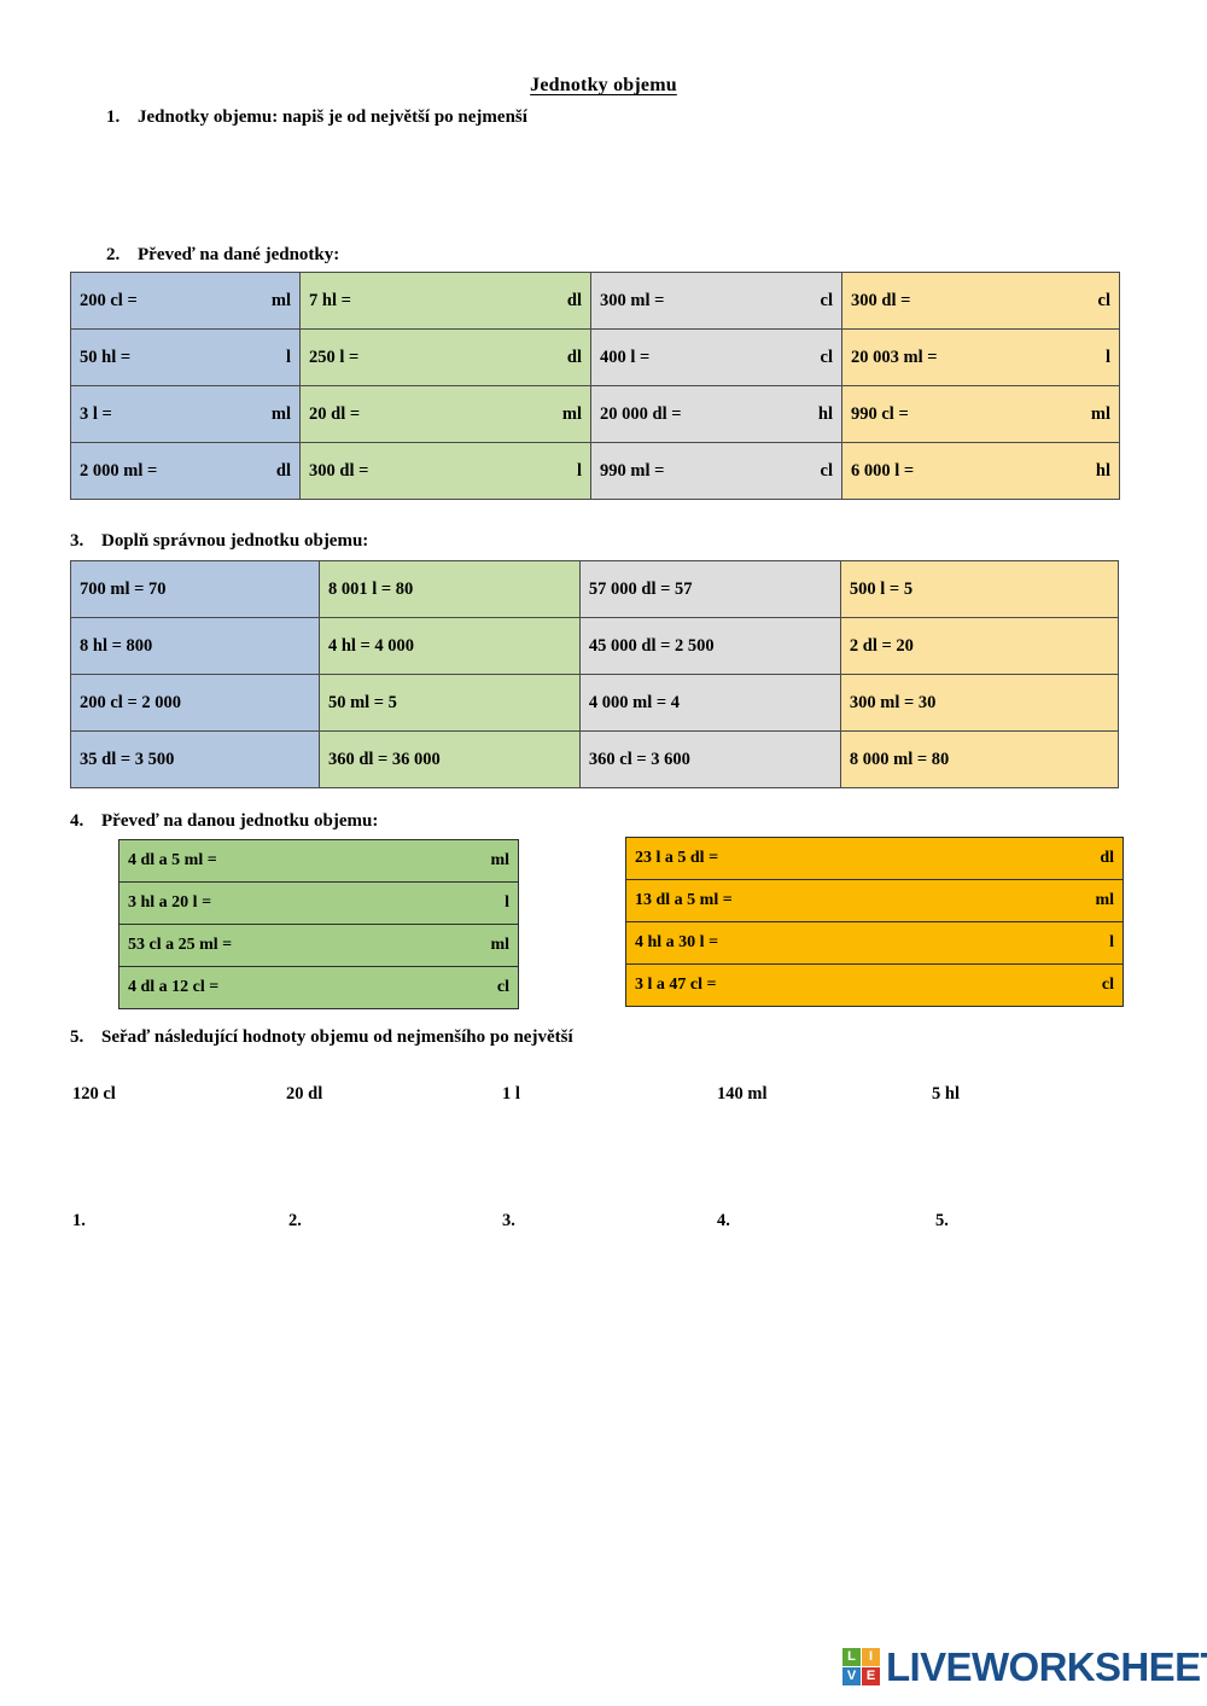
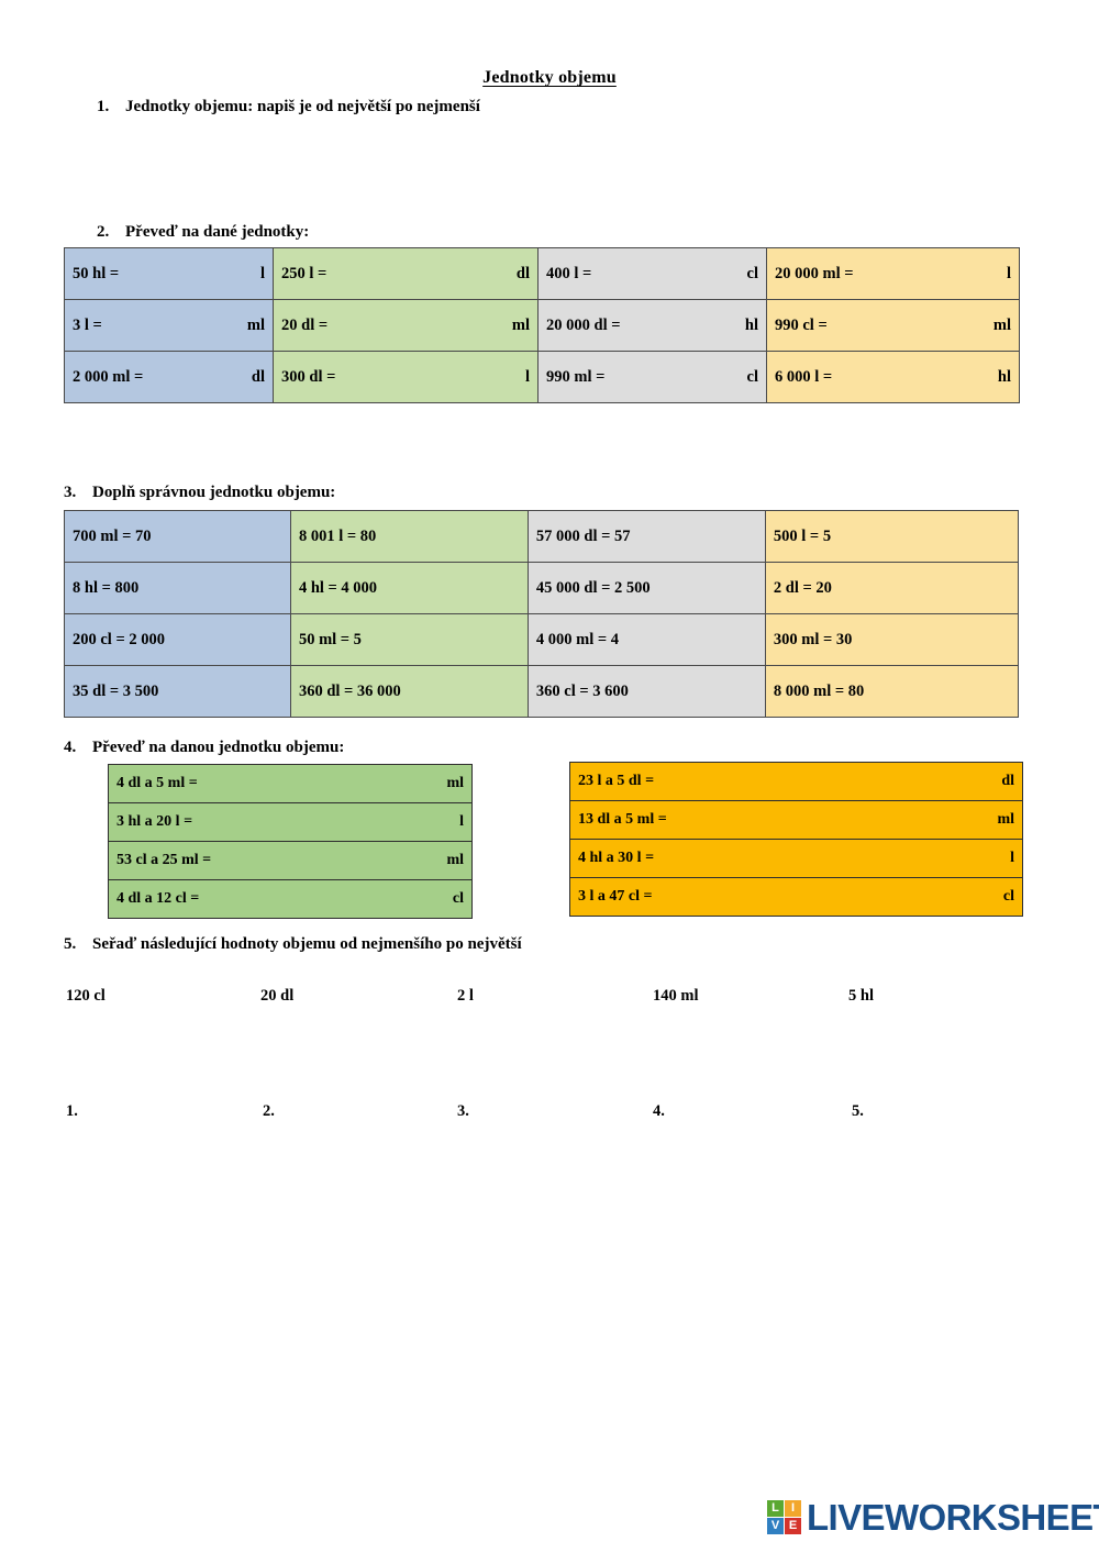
  Jednotky objemu
  1. Jednotky objemu: napiš je od největší po nejmenší
  2. Převeď na dané jednotky:
- 200 cl = ml	7 hl = dl	300 ml = cl	300 dl = cl
- 50 hl = l	250 l = dl	400 l = cl	20 003 ml = l
+ 50 hl = l	250 l = dl	400 l = cl	20 000 ml = l
  3 l = ml	20 dl = ml	20 000 dl = hl	990 cl = ml
  2 000 ml = dl	300 dl = l	990 ml = cl	6 000 l = hl
  3. Doplň správnou jednotku objemu:
  700 ml = 70	8 001 l = 80	57 000 dl = 57	500 l = 5
  8 hl = 800	4 hl = 4 000	45 000 dl = 2 500	2 dl = 20
  200 cl = 2 000	50 ml = 5	4 000 ml = 4	300 ml = 30
  35 dl = 3 500	360 dl = 36 000	360 cl = 3 600	8 000 ml = 80
  4. Převeď na danou jednotku objemu:
  4 dl a 5 ml = ml
  3 hl a 20 l = l
  53 cl a 25 ml = ml
  4 dl a 12 cl = cl
  23 l a 5 dl = dl
  13 dl a 5 ml = ml
  4 hl a 30 l = l
  3 l a 47 cl = cl
  5. Seřaď následující hodnoty objemu od nejmenšího po největší
  120 cl
  20 dl
- 1 l
+ 2 l
  140 ml
  5 hl
  1.
  2.
  3.
  4.
  5.
  L
  I
  V
  E
  LIVEWORKSHEE
